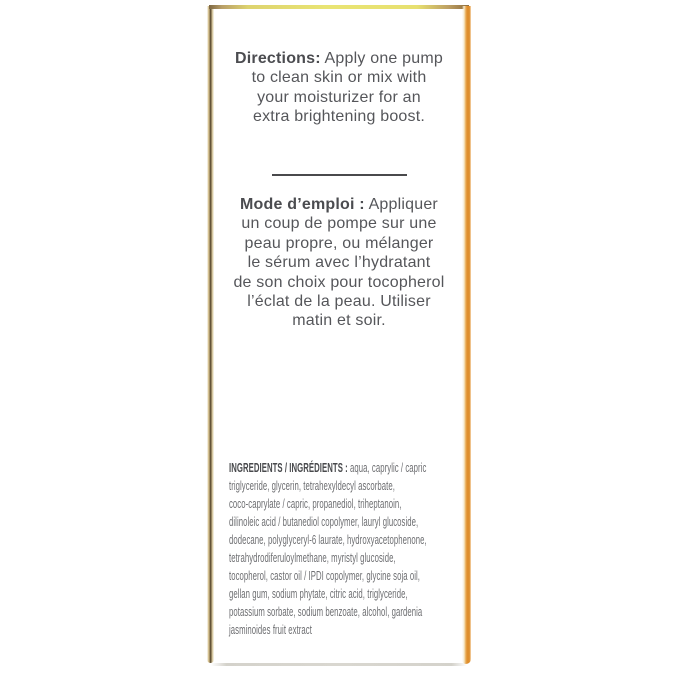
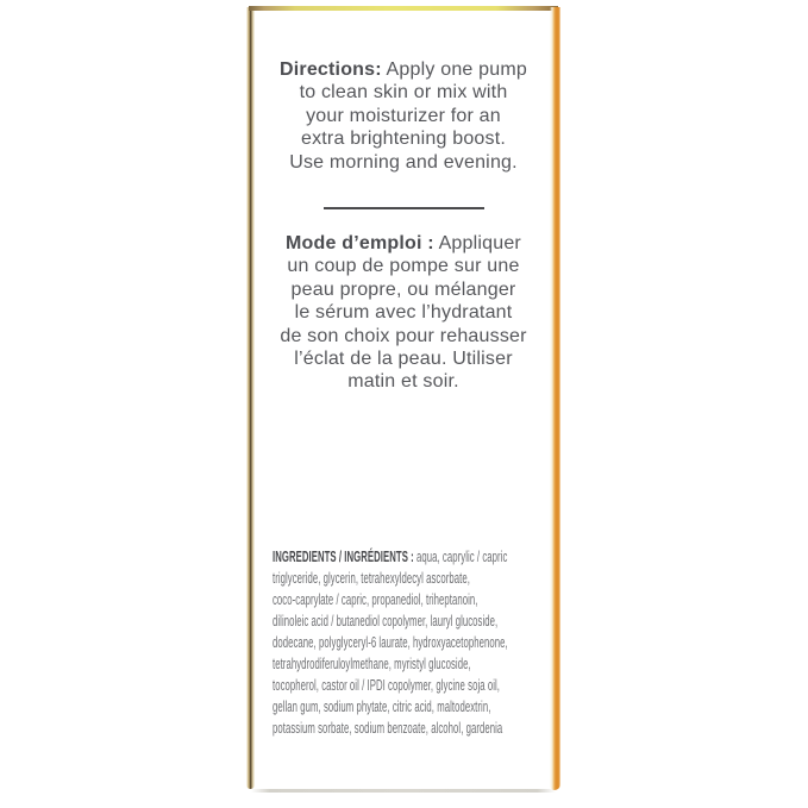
  Directions: Apply one pump
  to clean skin or mix with
  your moisturizer for an
  extra brightening boost.
+ Use morning and evening.
  Mode d’emploi : Appliquer
  un coup de pompe sur une
  peau propre, ou mélanger
  le sérum avec l’hydratant
- de son choix pour tocopherol
+ de son choix pour rehausser
  l’éclat de la peau. Utiliser
  matin et soir.
  INGREDIENTS / INGRÉDIENTS : aqua, caprylic / capric
  triglyceride, glycerin, tetrahexyldecyl ascorbate,
  coco-caprylate / capric, propanediol, triheptanoin,
  dilinoleic acid / butanediol copolymer, lauryl glucoside,
  dodecane, polyglyceryl-6 laurate, hydroxyacetophenone,
  tetrahydrodiferuloylmethane, myristyl glucoside,
  tocopherol, castor oil / IPDI copolymer, glycine soja oil,
- gellan gum, sodium phytate, citric acid, triglyceride,
+ gellan gum, sodium phytate, citric acid, maltodextrin,
  potassium sorbate, sodium benzoate, alcohol, gardenia
- jasminoides fruit extract
